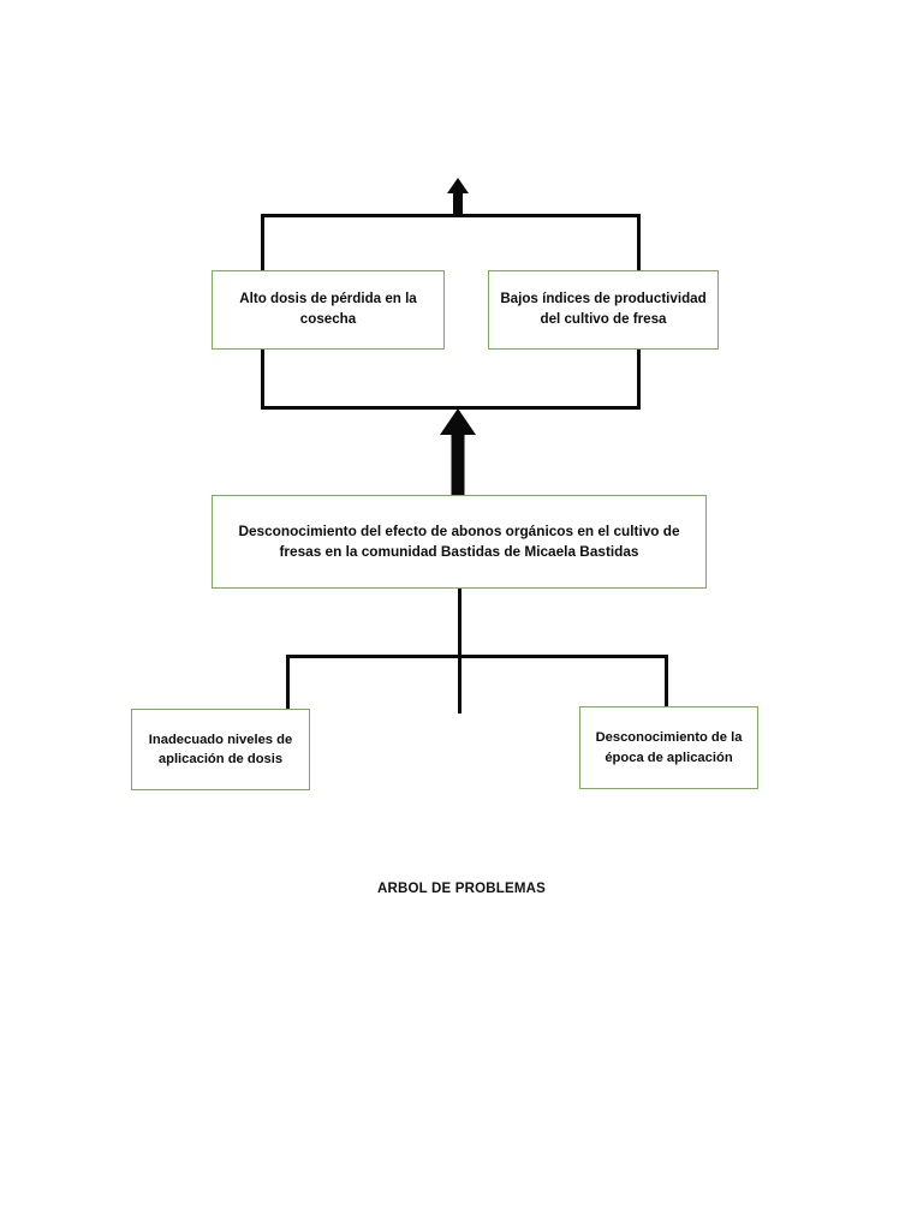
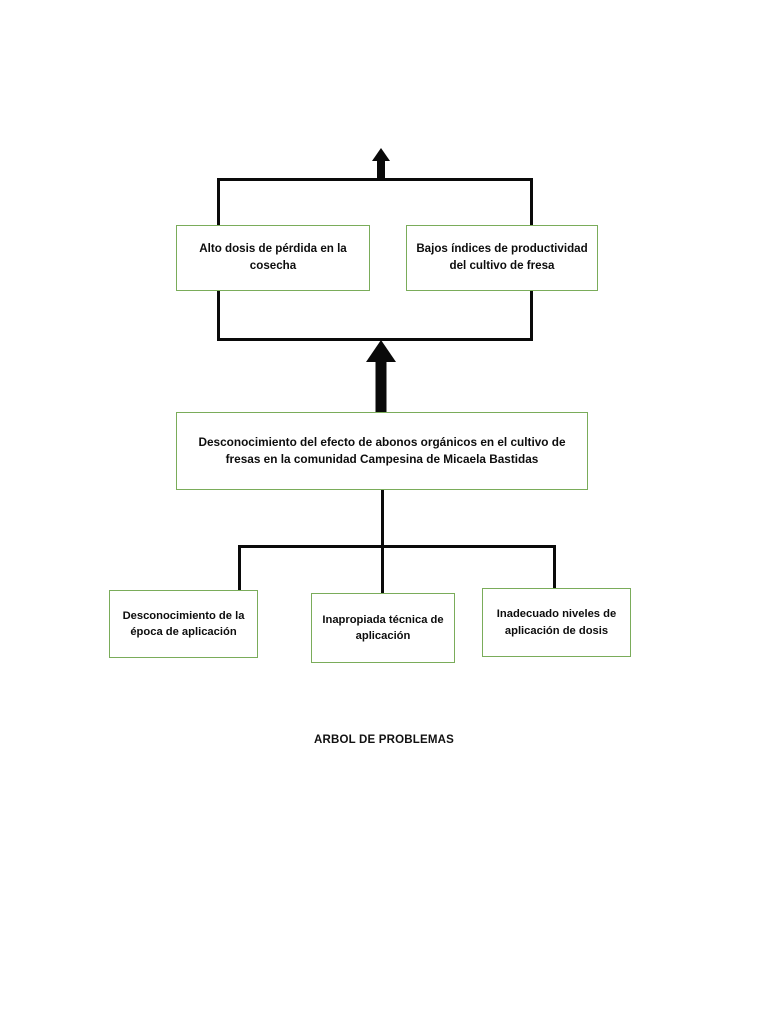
  Alto dosis de pérdida en la cosecha
  Bajos índices de productividad del cultivo de fresa
- Desconocimiento del efecto de abonos orgánicos en el cultivo de fresas en la comunidad Bastidas de Micaela Bastidas
+ Desconocimiento del efecto de abonos orgánicos en el cultivo de fresas en la comunidad Campesina de Micaela Bastidas
- Inadecuado niveles de aplicación de dosis
+ Desconocimiento de la época de aplicación
+ Inapropiada técnica de aplicación
- Desconocimiento de la época de aplicación
+ Inadecuado niveles de aplicación de dosis
  ARBOL DE PROBLEMAS
